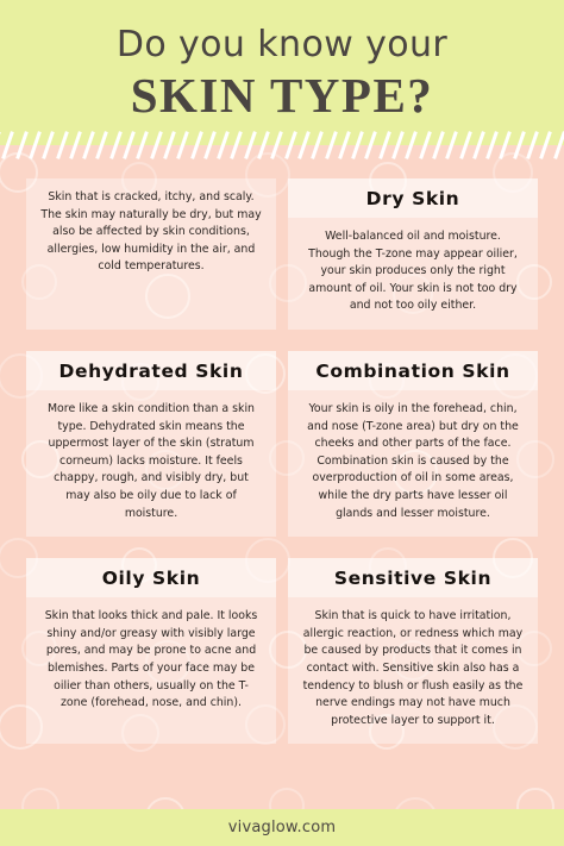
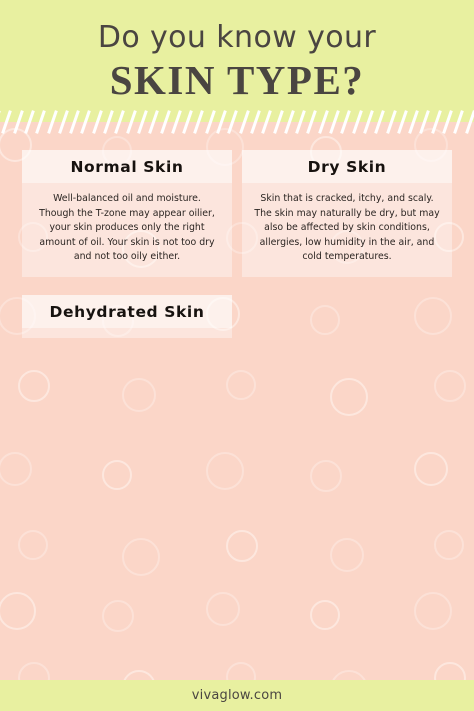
  Do you know your
  SKIN TYPE?
+ Normal Skin
- Skin that is cracked, itchy, and scaly. The skin may naturally be dry, but may also be affected by skin conditions, allergies, low humidity in the air, and cold temperatures.
+ Well-balanced oil and moisture. Though the T-zone may appear oilier, your skin produces only the right amount of oil. Your skin is not too dry and not too oily either.
  Dry Skin
- Well-balanced oil and moisture. Though the T-zone may appear oilier, your skin produces only the right amount of oil. Your skin is not too dry and not too oily either.
+ Skin that is cracked, itchy, and scaly. The skin may naturally be dry, but may also be affected by skin conditions, allergies, low humidity in the air, and cold temperatures.
  Dehydrated Skin
- More like a skin condition than a skin type. Dehydrated skin means the uppermost layer of the skin (stratum corneum) lacks moisture. It feels chappy, rough, and visibly dry, but may also be oily due to lack of moisture.
- Combination Skin
- Your skin is oily in the forehead, chin, and nose (T-zone area) but dry on the cheeks and other parts of the face. Combination skin is caused by the overproduction of oil in some areas, while the dry parts have lesser oil glands and lesser moisture.
- Oily Skin
- Skin that looks thick and pale. It looks shiny and/or greasy with visibly large pores, and may be prone to acne and blemishes. Parts of your face may be oilier than others, usually on the T-zone (forehead, nose, and chin).
- Sensitive Skin
- Skin that is quick to have irritation, allergic reaction, or redness which may be caused by products that it comes in contact with. Sensitive skin also has a tendency to blush or flush easily as the nerve endings may not have much protective layer to support it.
  vivaglow.com
